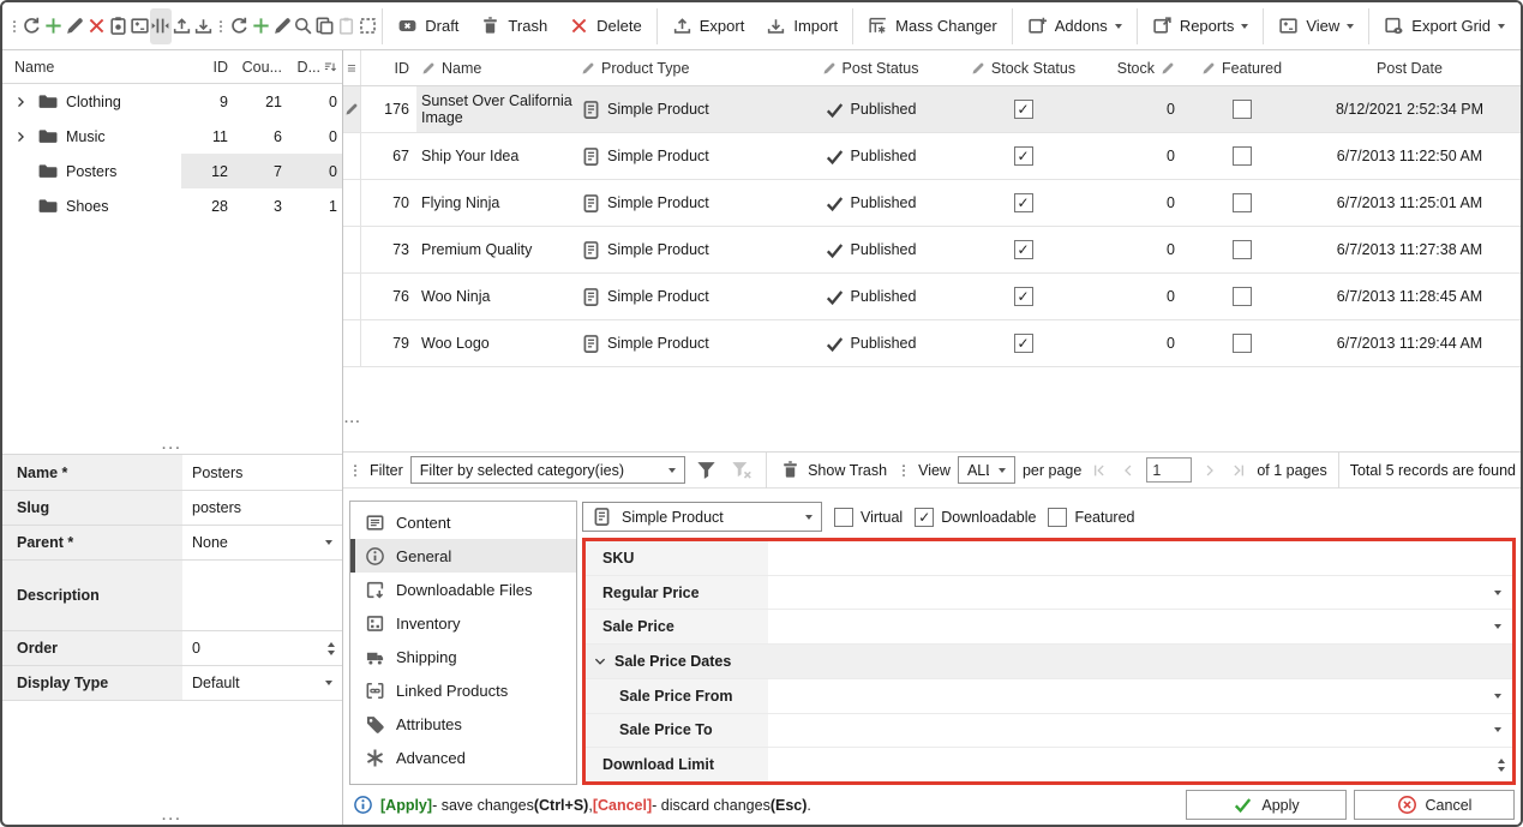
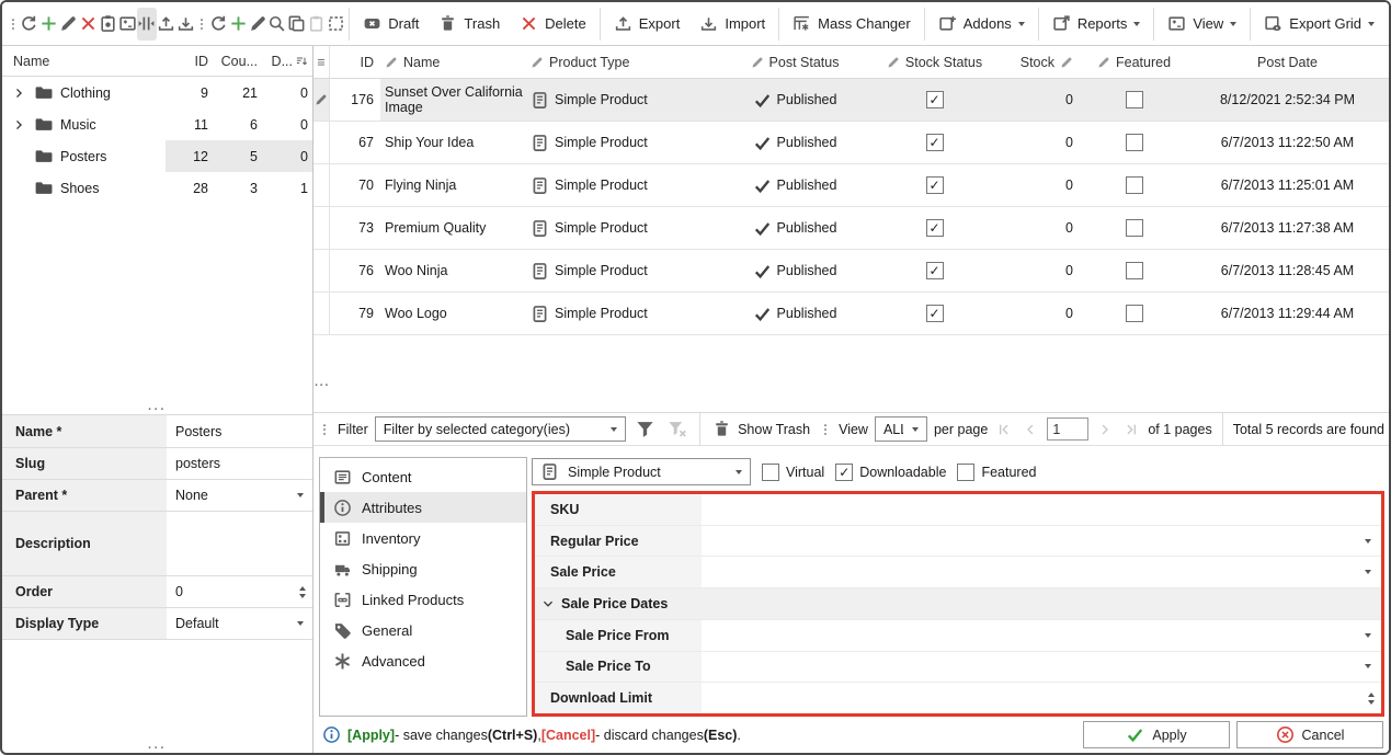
  Draft
  Trash
  Delete
  Export
  Import
  Mass Changer
  Addons
  Reports
  View
  Export Grid
  Name
  ID
  Cou...
  D...
  Clothing
  9
  21
  0
  Music
  11
  6
  0
  Posters
  12
- 7
+ 5
  0
  Shoes
  28
  3
  1
  ···
  Name *
  Posters
  Slug
  posters
  Parent *
  None
  Description
  Order
  0
  Display Type
  Default
  ···
  ≡
  ID
  Name
  Product Type
  Post Status
  Stock Status
  Stock
  Featured
  Post Date
  176
  Sunset Over California Image
  Simple Product
  Published
  ✓
  0
  8/12/2021 2:52:34 PM
  67
  Ship Your Idea
  Simple Product
  Published
  ✓
  0
  6/7/2013 11:22:50 AM
  70
  Flying Ninja
  Simple Product
  Published
  ✓
  0
  6/7/2013 11:25:01 AM
  73
  Premium Quality
  Simple Product
  Published
  ✓
  0
  6/7/2013 11:27:38 AM
  76
  Woo Ninja
  Simple Product
  Published
  ✓
  0
  6/7/2013 11:28:45 AM
  79
  Woo Logo
  Simple Product
  Published
  ✓
  0
  6/7/2013 11:29:44 AM
  ···
  Filter
  Filter by selected category(ies)
  Show Trash
  View
  per page
  1
  of 1 pages
  Total 5 records are found
  Content
- General
+ Attributes
- Downloadable Files
  Inventory
  Shipping
  Linked Products
- Attributes
+ General
  Advanced
  Simple Product
  Virtual
  ✓
  Downloadable
  Featured
  SKU
  Regular Price
  Sale Price
  Sale Price Dates
  Sale Price From
  Sale Price To
  Download Limit
  [Apply]
  - save changes
  (Ctrl+S)
  ,
  [Cancel]
  - discard changes
  (Esc)
  .
  Apply
  Cancel
